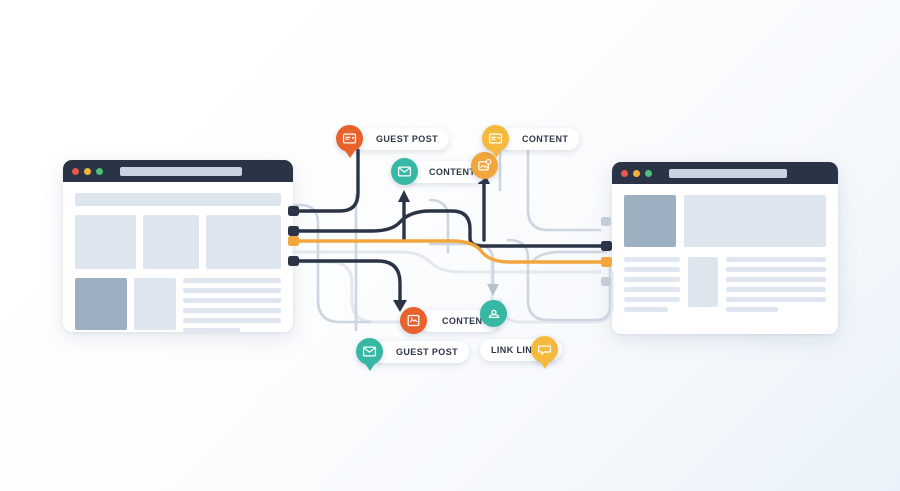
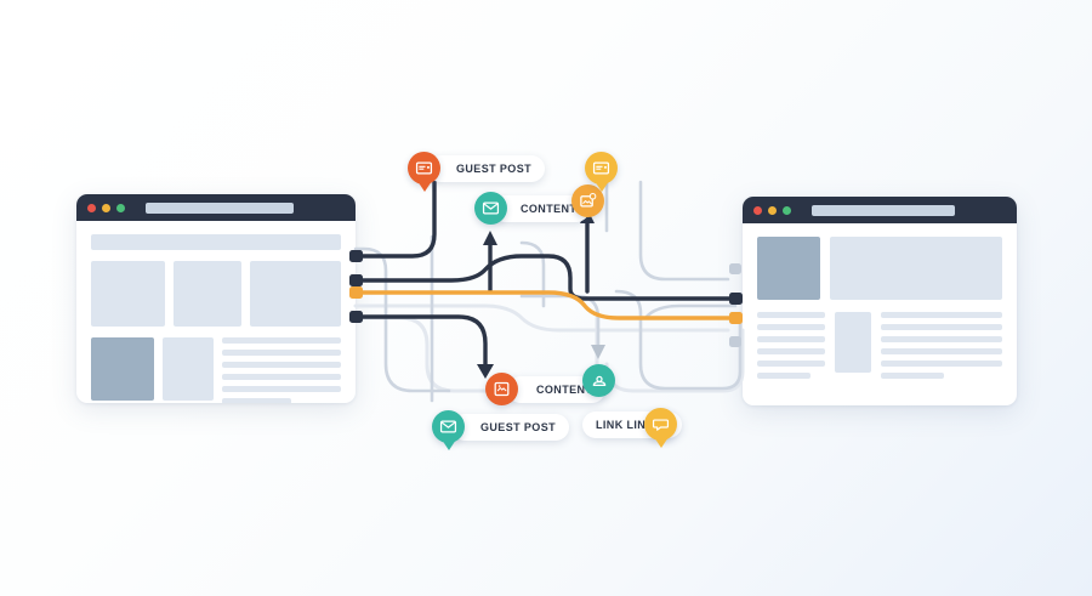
  GUEST POST
  CONTEN
- CONTENT
  CONTEN
  GUEST POST
  LINK LIN
